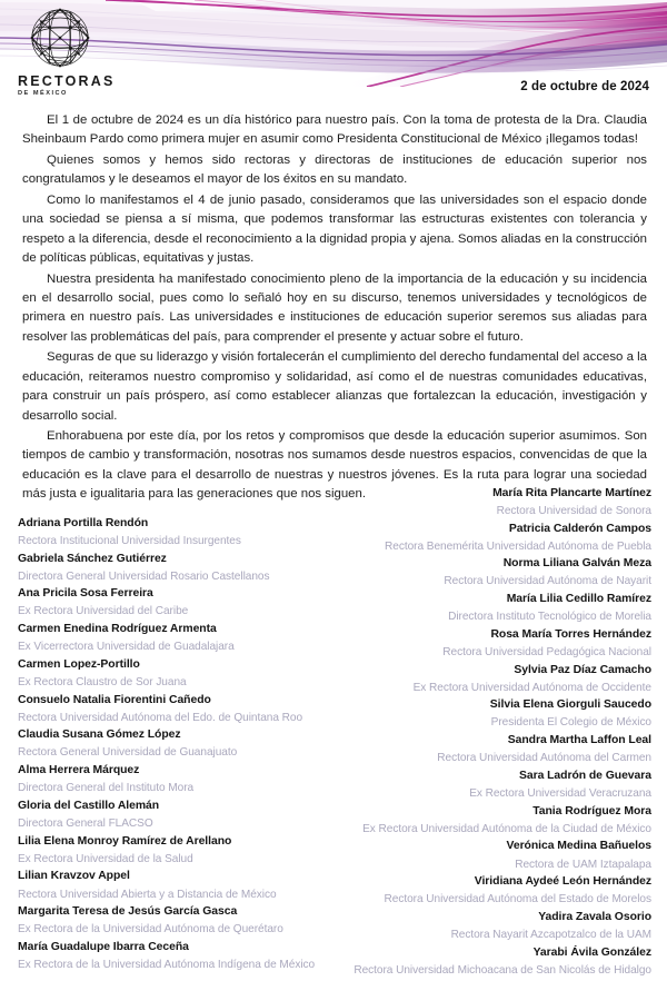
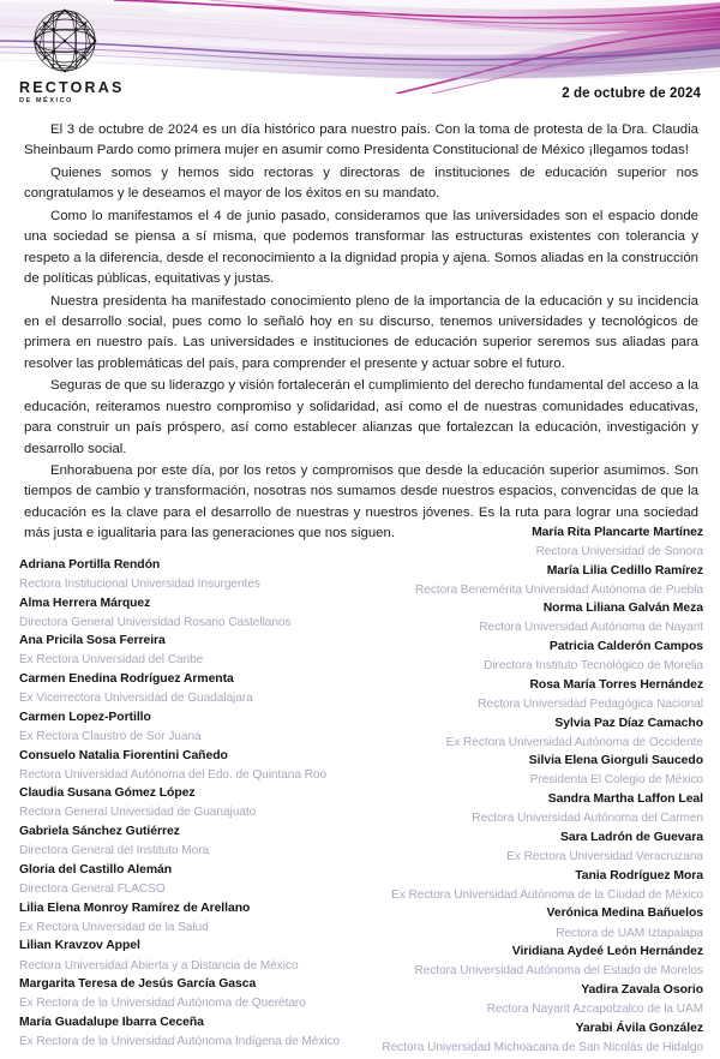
  RECTORAS
  2 de octubre de 2024
- El 1 de octubre de 2024 es un día histórico para nuestro país. Con la toma de protesta de la Dra. Claudia Sheinbaum Pardo como primera mujer en asumir como Presidenta Constitucional de México ¡llegamos todas!
+ El 3 de octubre de 2024 es un día histórico para nuestro país. Con la toma de protesta de la Dra. Claudia Sheinbaum Pardo como primera mujer en asumir como Presidenta Constitucional de México ¡llegamos todas!
  Quienes somos y hemos sido rectoras y directoras de instituciones de educación superior nos congratulamos y le deseamos el mayor de los éxitos en su mandato.
  Como lo manifestamos el 4 de junio pasado, consideramos que las universidades son el espacio donde una sociedad se piensa a sí misma, que podemos transformar las estructuras existentes con tolerancia y respeto a la diferencia, desde el reconocimiento a la dignidad propia y ajena. Somos aliadas en la construcción de políticas públicas, equitativas y justas.
  Nuestra presidenta ha manifestado conocimiento pleno de la importancia de la educación y su incidencia en el desarrollo social, pues como lo señaló hoy en su discurso, tenemos universidades y tecnológicos de primera en nuestro país. Las universidades e instituciones de educación superior seremos sus aliadas para resolver las problemáticas del país, para comprender el presente y actuar sobre el futuro.
  Seguras de que su liderazgo y visión fortalecerán el cumplimiento del derecho fundamental del acceso a la educación, reiteramos nuestro compromiso y solidaridad, así como el de nuestras comunidades educativas, para construir un país próspero, así como establecer alianzas que fortalezcan la educación, investigación y desarrollo social.
  Enhorabuena por este día, por los retos y compromisos que desde la educación superior asumimos. Son tiempos de cambio y transformación, nosotras nos sumamos desde nuestros espacios, convencidas de que la educación es la clave para el desarrollo de nuestras y nuestros jóvenes. Es la ruta para lograr una sociedad más justa e igualitaria para las generaciones que nos siguen.
  Adriana Portilla Rendón
  Rectora Institucional Universidad Insurgentes
- Gabriela Sánchez Gutiérrez
+ Alma Herrera Márquez
  Directora General Universidad Rosario Castellanos
  Ana Pricila Sosa Ferreira
  Ex Rectora Universidad del Caribe
  Carmen Enedina Rodríguez Armenta
  Ex Vicerrectora Universidad de Guadalajara
  Carmen Lopez-Portillo
  Ex Rectora Claustro de Sor Juana
  Consuelo Natalia Fiorentini Cañedo
  Rectora Universidad Autónoma del Edo. de Quintana Roo
  Claudia Susana Gómez López
  Rectora General Universidad de Guanajuato
- Alma Herrera Márquez
+ Gabriela Sánchez Gutiérrez
  Directora General del Instituto Mora
  Gloria del Castillo Alemán
  Directora General FLACSO
  Lilia Elena Monroy Ramírez de Arellano
  Ex Rectora Universidad de la Salud
  Lilian Kravzov Appel
  Rectora Universidad Abierta y a Distancia de México
  Margarita Teresa de Jesús García Gasca
  Ex Rectora de la Universidad Autónoma de Querétaro
  María Guadalupe Ibarra Ceceña
  Ex Rectora de la Universidad Autónoma Indígena de México
  María Rita Plancarte Martínez
  Rectora Universidad de Sonora
- Patricia Calderón Campos
+ María Lilia Cedillo Ramírez
  Rectora Benemérita Universidad Autónoma de Puebla
  Norma Liliana Galván Meza
  Rectora Universidad Autónoma de Nayarit
- María Lilia Cedillo Ramírez
+ Patricia Calderón Campos
  Directora Instituto Tecnológico de Morelia
  Rosa María Torres Hernández
  Rectora Universidad Pedagógica Nacional
  Sylvia Paz Díaz Camacho
  Ex Rectora Universidad Autónoma de Occidente
  Silvia Elena Giorguli Saucedo
  Presidenta El Colegio de México
  Sandra Martha Laffon Leal
  Rectora Universidad Autónoma del Carmen
  Sara Ladrón de Guevara
  Ex Rectora Universidad Veracruzana
  Tania Rodríguez Mora
  Ex Rectora Universidad Autónoma de la Ciudad de México
  Verónica Medina Bañuelos
  Rectora de UAM Iztapalapa
  Viridiana Aydeé León Hernández
  Rectora Universidad Autónoma del Estado de Morelos
  Yadira Zavala Osorio
  Rectora Nayarit Azcapotzalco de la UAM
  Yarabi Ávila González
  Rectora Universidad Michoacana de San Nicolás de Hidalgo
